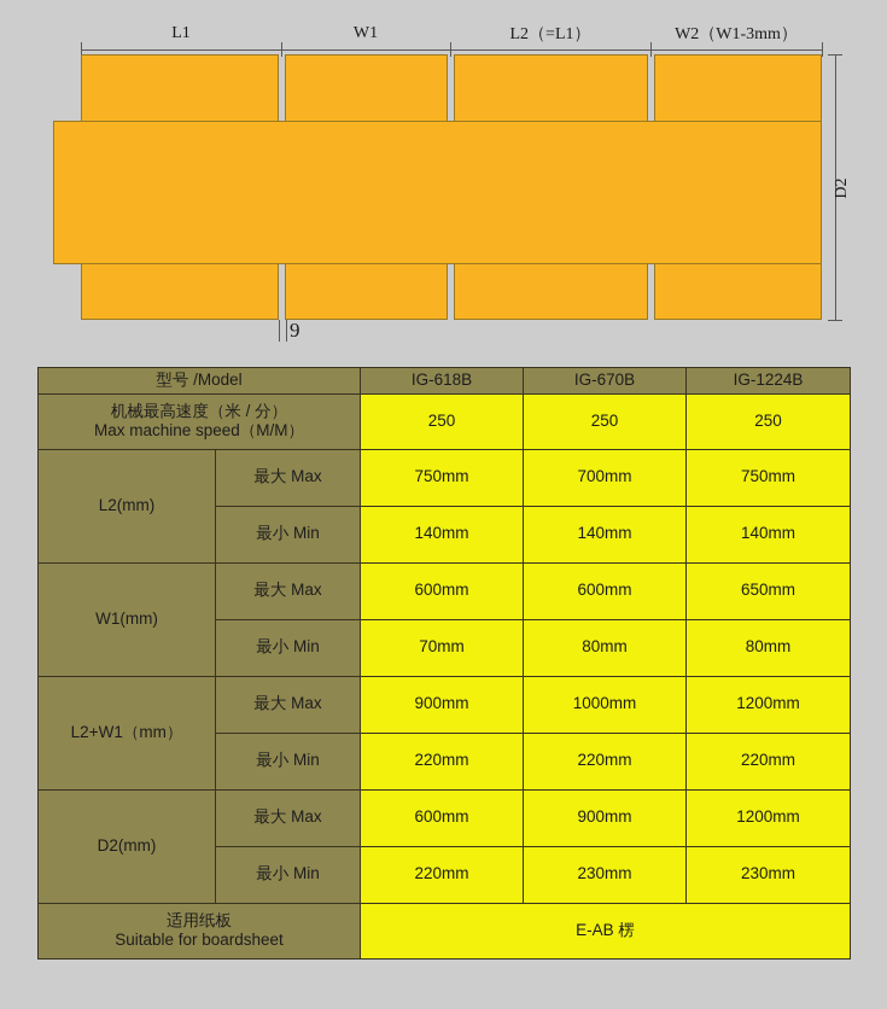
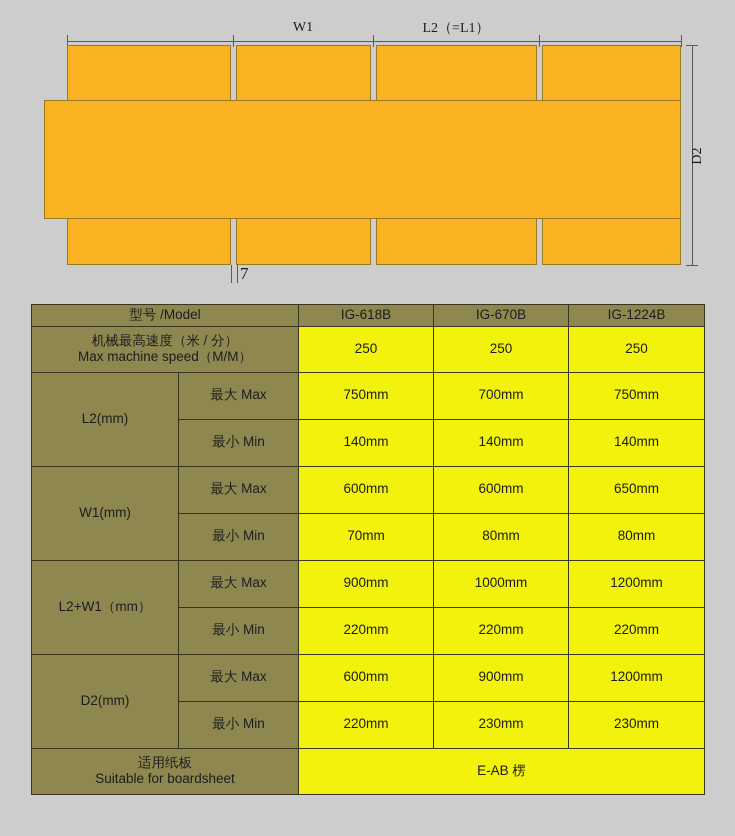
- L1
  W1
  L2（=L1）
- W2（W1-3mm）
- 9
+ 7
  型号 /Model	IG-618B	IG-670B	IG-1224B
  机械最高速度（米 / 分） Max machine speed（M/M）	250	250	250
  L2(mm)	最大 Max	750mm	700mm	750mm
  最小 Min	140mm	140mm	140mm
  W1(mm)	最大 Max	600mm	600mm	650mm
  最小 Min	70mm	80mm	80mm
  L2+W1（mm）	最大 Max	900mm	1000mm	1200mm
  最小 Min	220mm	220mm	220mm
  D2(mm)	最大 Max	600mm	900mm	1200mm
  最小 Min	220mm	230mm	230mm
  适用纸板 Suitable for boardsheet	E-AB 楞
